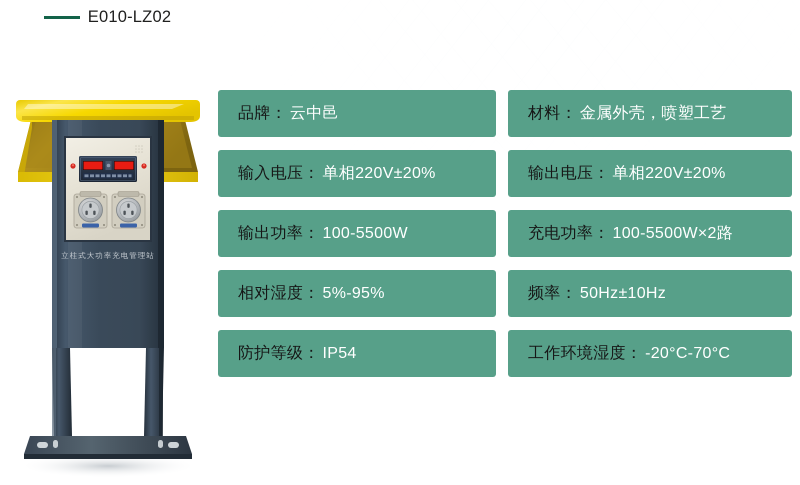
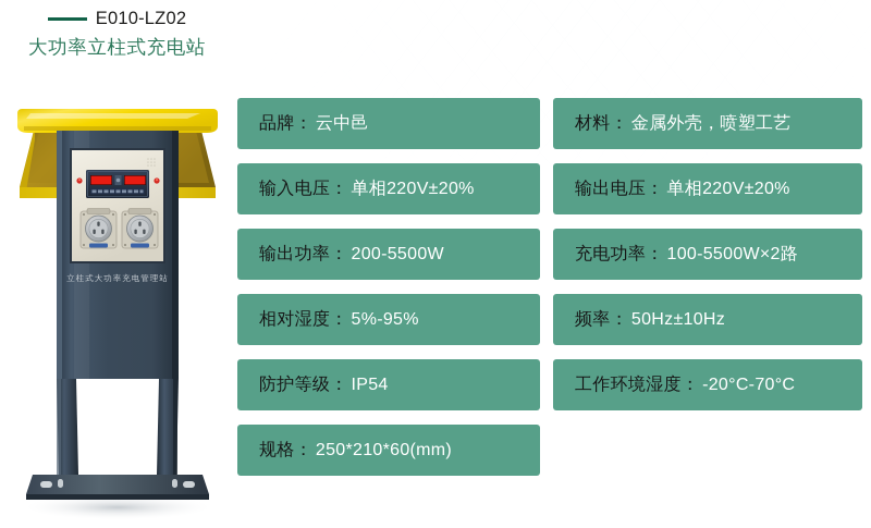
  E010-LZ02
+ 大功率立柱式充电站
  立柱式大功率充电管理站
  品牌：
  云中邑
  材料：
  金属外壳，喷塑工艺
  输入电压：
  单相220V±20%
  输出电压：
  单相220V±20%
  输出功率：
- 100-5500W
+ 200-5500W
  充电功率：
  100-5500W×2路
  相对湿度：
  5%-95%
  频率：
  50Hz±10Hz
  防护等级：
  IP54
  工作环境湿度：
  -20°C-70°C
+ 规格：
+ 250*210*60(mm)
